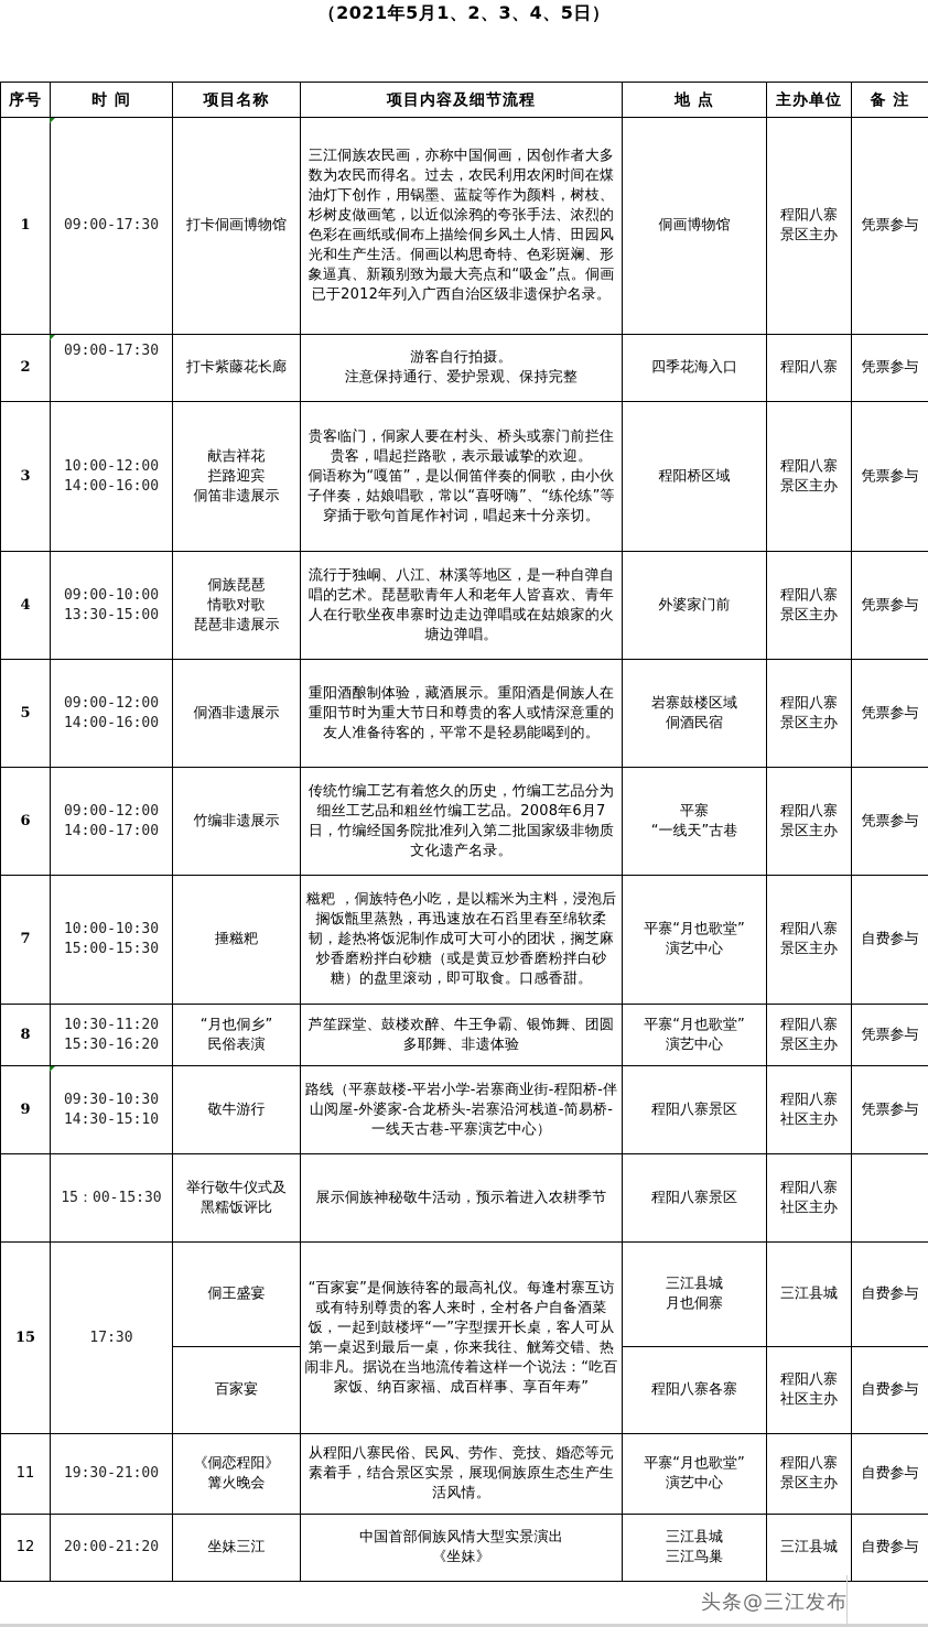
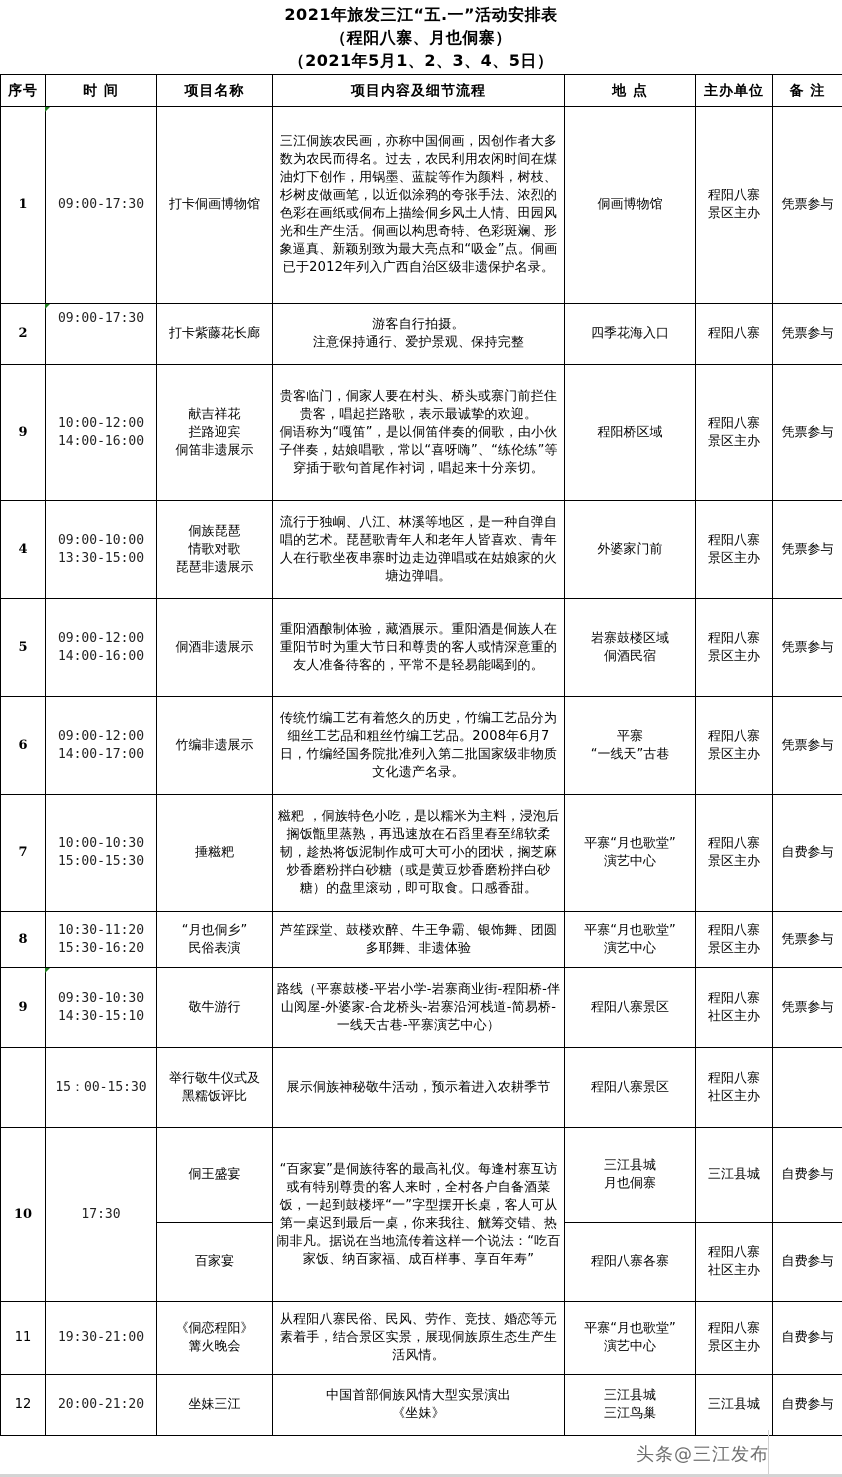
+ 2021年旅发三江“五.一”活动安排表
+ （程阳八寨、月也侗寨）
  （2021年5月1、2、3、4、5日）
  序号	时 间	项目名称	项目内容及细节流程	地 点	主办单位	备 注
  1	09:00-17:30	打卡侗画博物馆	三江侗族农民画，亦称中国侗画，因创作者大多数为农民而得名。过去，农民利用农闲时间在煤油灯下创作，用锅墨、蓝靛等作为颜料，树枝、杉树皮做画笔，以近似涂鸦的夸张手法、浓烈的色彩在画纸或侗布上描绘侗乡风土人情、田园风光和生产生活。侗画以构思奇特、色彩斑斓、形象逼真、新颖别致为最大亮点和“吸金”点。侗画已于2012年列入广西自治区级非遗保护名录。	侗画博物馆	程阳八寨 景区主办	凭票参与
  2	09:00-17:30	打卡紫藤花长廊	游客自行拍摄。 注意保持通行、爱护景观、保持完整	四季花海入口	程阳八寨	凭票参与
- 3	10:00-12:00 14:00-16:00	献吉祥花 拦路迎宾 侗笛非遗展示	贵客临门，侗家人要在村头、桥头或寨门前拦住贵客，唱起拦路歌，表示最诚挚的欢迎。 侗语称为“嘎笛”，是以侗笛伴奏的侗歌，由小伙子伴奏，姑娘唱歌，常以“喜呀嗨”、“练伦练”等穿插于歌句首尾作衬词，唱起来十分亲切。	程阳桥区域	程阳八寨 景区主办	凭票参与
+ 9	10:00-12:00 14:00-16:00	献吉祥花 拦路迎宾 侗笛非遗展示	贵客临门，侗家人要在村头、桥头或寨门前拦住贵客，唱起拦路歌，表示最诚挚的欢迎。 侗语称为“嘎笛”，是以侗笛伴奏的侗歌，由小伙子伴奏，姑娘唱歌，常以“喜呀嗨”、“练伦练”等穿插于歌句首尾作衬词，唱起来十分亲切。	程阳桥区域	程阳八寨 景区主办	凭票参与
  4	09:00-10:00 13:30-15:00	侗族琵琶 情歌对歌 琵琶非遗展示	流行于独峒、八江、林溪等地区，是一种自弹自唱的艺术。琵琶歌青年人和老年人皆喜欢、青年人在行歌坐夜串寨时边走边弹唱或在姑娘家的火塘边弹唱。	外婆家门前	程阳八寨 景区主办	凭票参与
  5	09:00-12:00 14:00-16:00	侗酒非遗展示	重阳酒酿制体验，藏酒展示。重阳酒是侗族人在重阳节时为重大节日和尊贵的客人或情深意重的友人准备待客的，平常不是轻易能喝到的。	岩寨鼓楼区域 侗酒民宿	程阳八寨 景区主办	凭票参与
  6	09:00-12:00 14:00-17:00	竹编非遗展示	传统竹编工艺有着悠久的历史，竹编工艺品分为细丝工艺品和粗丝竹编工艺品。2008年6月7日，竹编经国务院批准列入第二批国家级非物质文化遗产名录。	平寨 “一线天”古巷	程阳八寨 景区主办	凭票参与
  7	10:00-10:30 15:00-15:30	捶糍粑	糍粑 ，侗族特色小吃，是以糯米为主料，浸泡后搁饭甑里蒸熟，再迅速放在石舀里舂至绵软柔韧，趁热将饭泥制作成可大可小的团状，搁芝麻炒香磨粉拌白砂糖（或是黄豆炒香磨粉拌白砂糖）的盘里滚动，即可取食。口感香甜。	平寨“月也歌堂” 演艺中心	程阳八寨 景区主办	自费参与
  8	10:30-11:20 15:30-16:20	“月也侗乡” 民俗表演	芦笙踩堂、鼓楼欢醉、牛王争霸、银饰舞、团圆多耶舞、非遗体验	平寨“月也歌堂” 演艺中心	程阳八寨 景区主办	凭票参与
  9	09:30-10:30 14:30-15:10	敬牛游行	路线（平寨鼓楼-平岩小学-岩寨商业街-程阳桥-伴山阅屋-外婆家-合龙桥头-岩寨沿河栈道-简易桥-一线天古巷-平寨演艺中心）	程阳八寨景区	程阳八寨 社区主办	凭票参与
  	15：00-15:30	举行敬牛仪式及 黑糯饭评比	展示侗族神秘敬牛活动，预示着进入农耕季节	程阳八寨景区	程阳八寨 社区主办
- 15	17:30	侗王盛宴	“百家宴”是侗族待客的最高礼仪。每逢村寨互访或有特别尊贵的客人来时，全村各户自备酒菜饭，一起到鼓楼坪“一”字型摆开长桌，客人可从第一桌迟到最后一桌，你来我往、觥筹交错、热闹非凡。据说在当地流传着这样一个说法：“吃百家饭、纳百家福、成百样事、享百年寿”	三江县城 月也侗寨	三江县城	自费参与
+ 10	17:30	侗王盛宴	“百家宴”是侗族待客的最高礼仪。每逢村寨互访或有特别尊贵的客人来时，全村各户自备酒菜饭，一起到鼓楼坪“一”字型摆开长桌，客人可从第一桌迟到最后一桌，你来我往、觥筹交错、热闹非凡。据说在当地流传着这样一个说法：“吃百家饭、纳百家福、成百样事、享百年寿”	三江县城 月也侗寨	三江县城	自费参与
  百家宴	程阳八寨各寨	程阳八寨 社区主办	自费参与
  11	19:30-21:00	《侗恋程阳》 篝火晚会	从程阳八寨民俗、民风、劳作、竞技、婚恋等元素着手，结合景区实景，展现侗族原生态生产生活风情。	平寨“月也歌堂” 演艺中心	程阳八寨 景区主办	自费参与
  12	20:00-21:20	坐妹三江	中国首部侗族风情大型实景演出 《坐妹》	三江县城 三江鸟巢	三江县城	自费参与
  头条@三江发布
